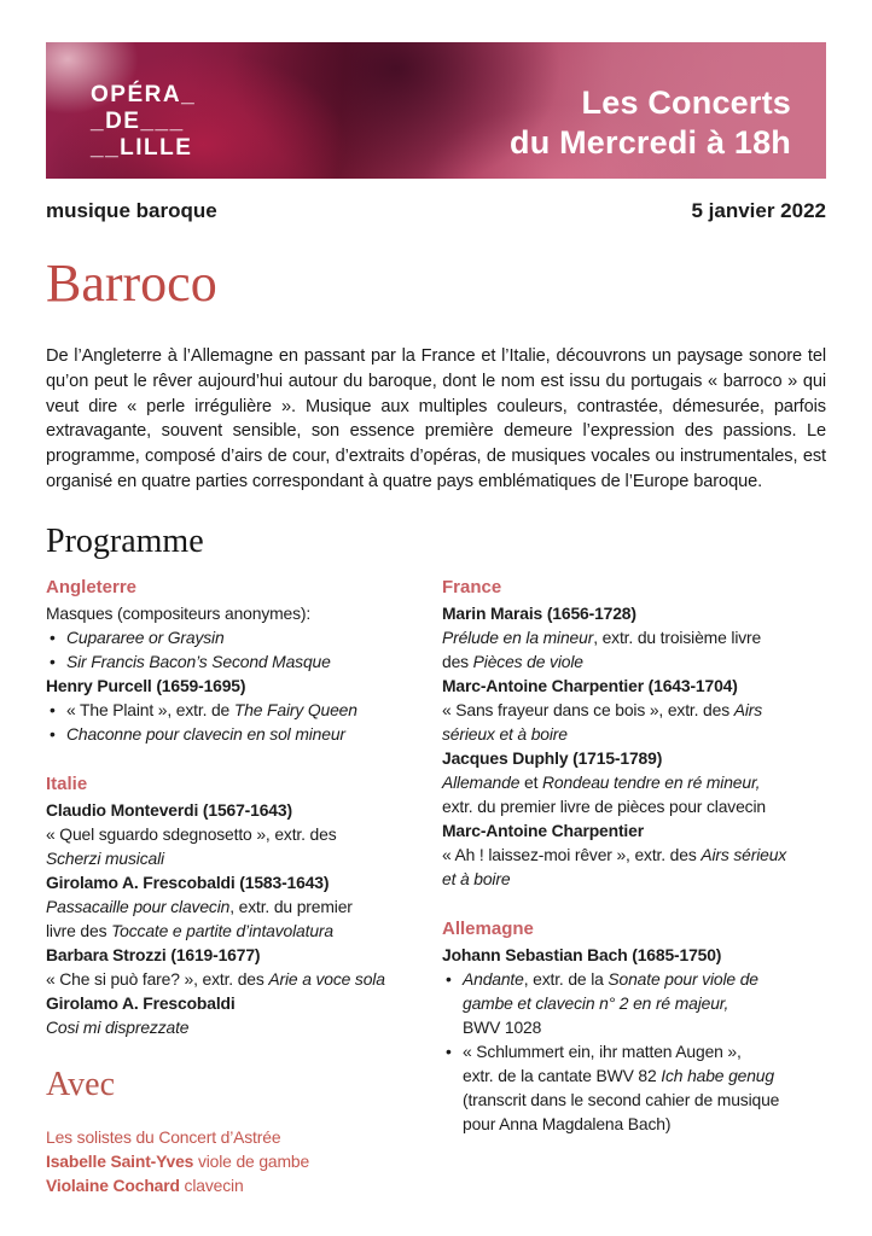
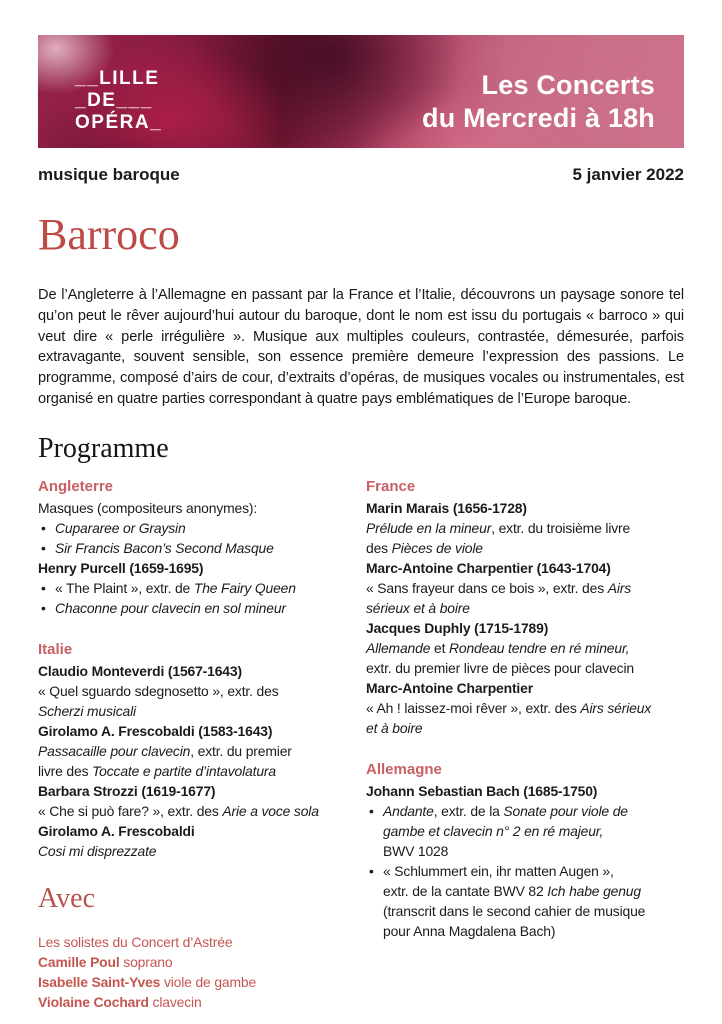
- OPÉRA_
+ __LILLE
  _DE___
- __LILLE
+ OPÉRA_
  Les Concerts
  du Mercredi à 18h
  musique baroque
  5 janvier 2022
  Barroco
  De l’Angleterre à l’Allemagne en passant par la France et l’Italie, découvrons un paysage sonore tel qu’on peut le rêver aujourd’hui autour du baroque, dont le nom est issu du portugais « barroco » qui veut dire « perle irrégulière ». Musique aux multiples couleurs, contrastée, démesurée, parfois extravagante, souvent sensible, son essence première demeure l’expression des passions. Le programme, composé d’airs de cour, d’extraits d’opéras, de musiques vocales ou instrumentales, est organisé en quatre parties correspondant à quatre pays emblématiques de l’Europe baroque.
  Programme
  Angleterre
  Masques (compositeurs anonymes):
  Cupararee or Graysin
  Sir Francis Bacon’s Second Masque
  Henry Purcell (1659-1695)
  « The Plaint », extr. de The Fairy Queen
  Chaconne pour clavecin en sol mineur
  Italie
  Claudio Monteverdi (1567-1643)
  « Quel sguardo sdegnosetto », extr. des
  Scherzi musicali
  Girolamo A. Frescobaldi (1583-1643)
  Passacaille pour clavecin, extr. du premier
  livre des Toccate e partite d’intavolatura
  Barbara Strozzi (1619-1677)
  « Che si può fare? », extr. des Arie a voce sola
  Girolamo A. Frescobaldi
  Cosi mi disprezzate
  Avec
  Les solistes du Concert d’Astrée
+ Camille Poul soprano
  Isabelle Saint-Yves viole de gambe
  Violaine Cochard clavecin
  France
  Marin Marais (1656-1728)
  Prélude en la mineur, extr. du troisième livre
  des Pièces de viole
  Marc-Antoine Charpentier (1643-1704)
  « Sans frayeur dans ce bois », extr. des Airs
  sérieux et à boire
  Jacques Duphly (1715-1789)
  Allemande et Rondeau tendre en ré mineur,
  extr. du premier livre de pièces pour clavecin
  Marc-Antoine Charpentier
  « Ah ! laissez-moi rêver », extr. des Airs sérieux
  et à boire
  Allemagne
  Johann Sebastian Bach (1685-1750)
  Andante, extr. de la Sonate pour viole de
  gambe et clavecin n° 2 en ré majeur,
  BWV 1028
  « Schlummert ein, ihr matten Augen »,
  extr. de la cantate BWV 82 Ich habe genug
  (transcrit dans le second cahier de musique
  pour Anna Magdalena Bach)
